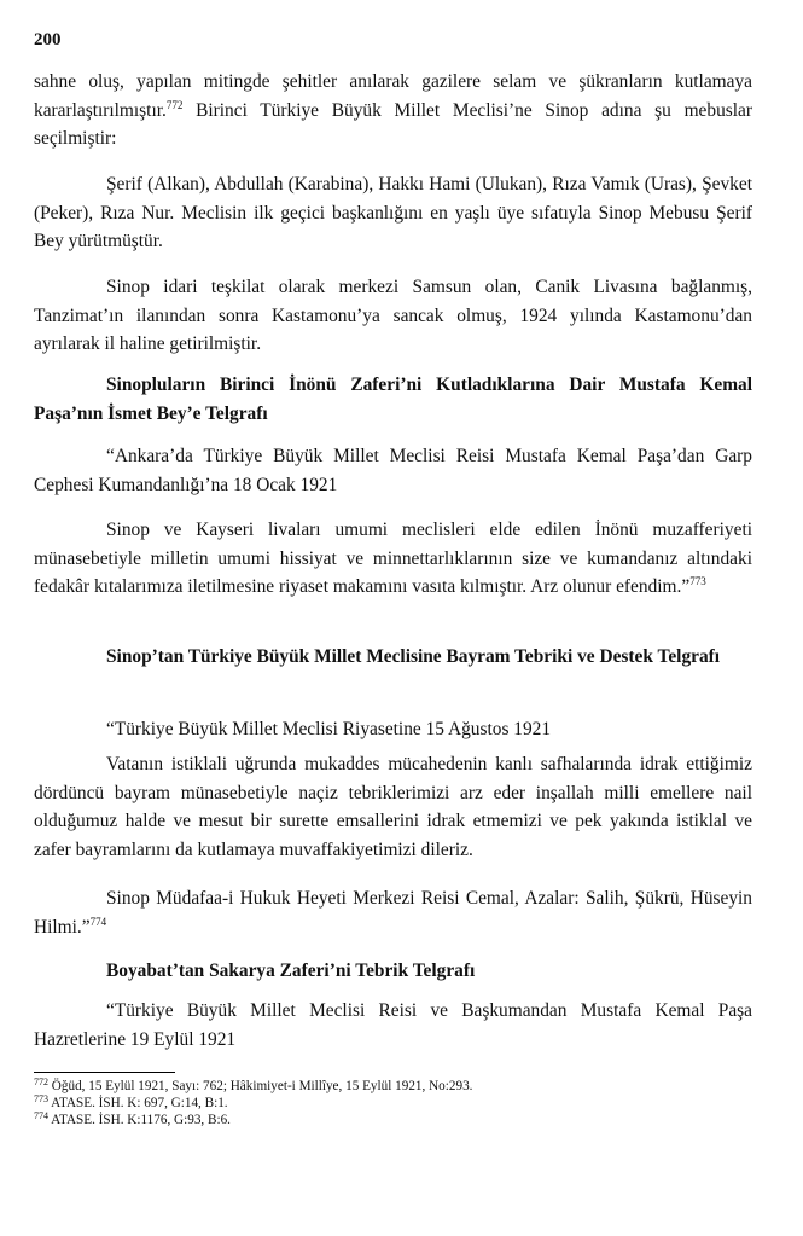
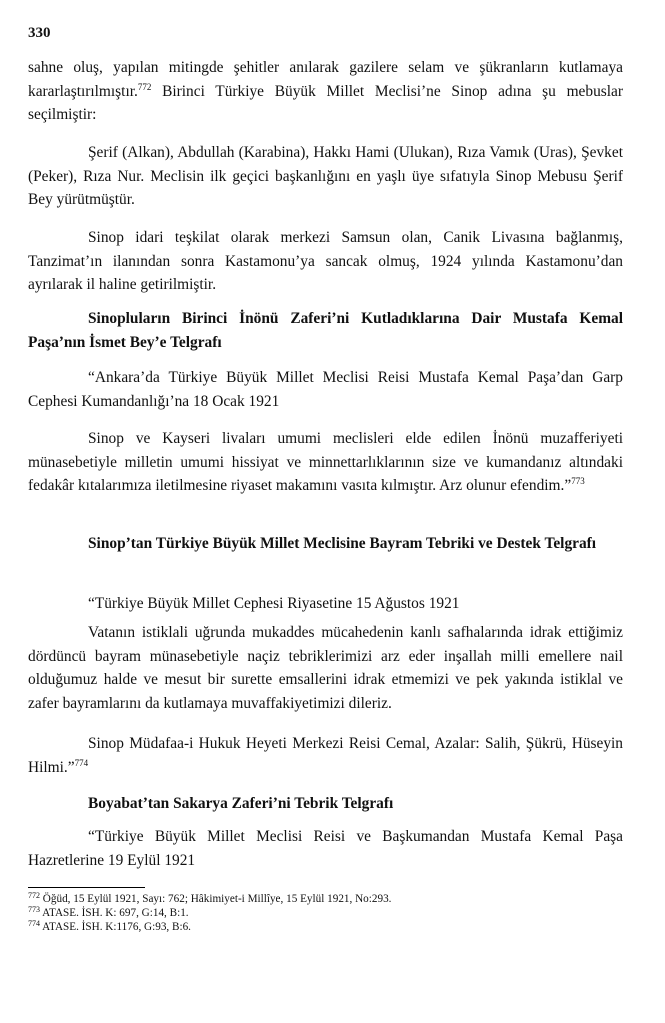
- 200
+ 330
  sahne oluş, yapılan mitingde şehitler anılarak gazilere selam ve şükranların kutlamaya kararlaştırılmıştır.772 Birinci Türkiye Büyük Millet Meclisi’ne Sinop adına şu mebuslar seçilmiştir:
  Şerif (Alkan), Abdullah (Karabina), Hakkı Hami (Ulukan), Rıza Vamık (Uras), Şevket (Peker), Rıza Nur. Meclisin ilk geçici başkanlığını en yaşlı üye sıfatıyla Sinop Mebusu Şerif Bey yürütmüştür.
  Sinop idari teşkilat olarak merkezi Samsun olan, Canik Livasına bağlanmış, Tanzimat’ın ilanından sonra Kastamonu’ya sancak olmuş, 1924 yılında Kastamonu’dan ayrılarak il haline getirilmiştir.
  Sinopluların Birinci İnönü Zaferi’ni Kutladıklarına Dair Mustafa Kemal Paşa’nın İsmet Bey’e Telgrafı
  “Ankara’da Türkiye Büyük Millet Meclisi Reisi Mustafa Kemal Paşa’dan Garp Cephesi Kumandanlığı’na 18 Ocak 1921
  Sinop ve Kayseri livaları umumi meclisleri elde edilen İnönü muzafferiyeti münasebetiyle milletin umumi hissiyat ve minnettarlıklarının size ve kumandanız altındaki fedakâr kıtalarımıza iletilmesine riyaset makamını vasıta kılmıştır. Arz olunur efendim.”773
  Sinop’tan Türkiye Büyük Millet Meclisine Bayram Tebriki ve Destek Telgrafı
- “Türkiye Büyük Millet Meclisi Riyasetine 15 Ağustos 1921
+ “Türkiye Büyük Millet Cephesi Riyasetine 15 Ağustos 1921
  Vatanın istiklali uğrunda mukaddes mücahedenin kanlı safhalarında idrak ettiğimiz dördüncü bayram münasebetiyle naçiz tebriklerimizi arz eder inşallah milli emellere nail olduğumuz halde ve mesut bir surette emsallerini idrak etmemizi ve pek yakında istiklal ve zafer bayramlarını da kutlamaya muvaffakiyetimizi dileriz.
  Sinop Müdafaa-i Hukuk Heyeti Merkezi Reisi Cemal, Azalar: Salih, Şükrü, Hüseyin Hilmi.”774
  Boyabat’tan Sakarya Zaferi’ni Tebrik Telgrafı
  “Türkiye Büyük Millet Meclisi Reisi ve Başkumandan Mustafa Kemal Paşa Hazretlerine 19 Eylül 1921
  772 Öğüd, 15 Eylül 1921, Sayı: 762; Hâkimiyet-i Millîye, 15 Eylül 1921, No:293.
  773 ATASE. İSH. K: 697, G:14, B:1.
  774 ATASE. İSH. K:1176, G:93, B:6.
